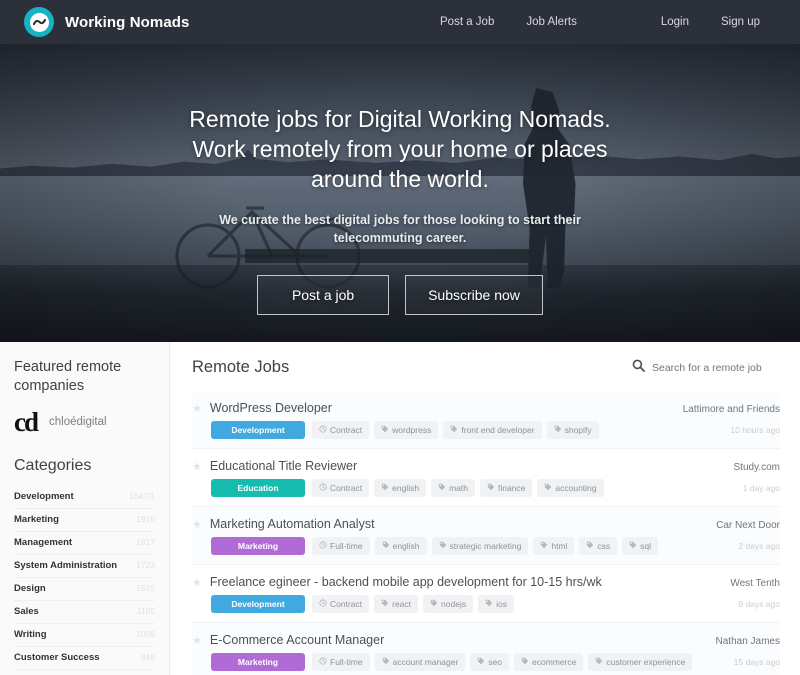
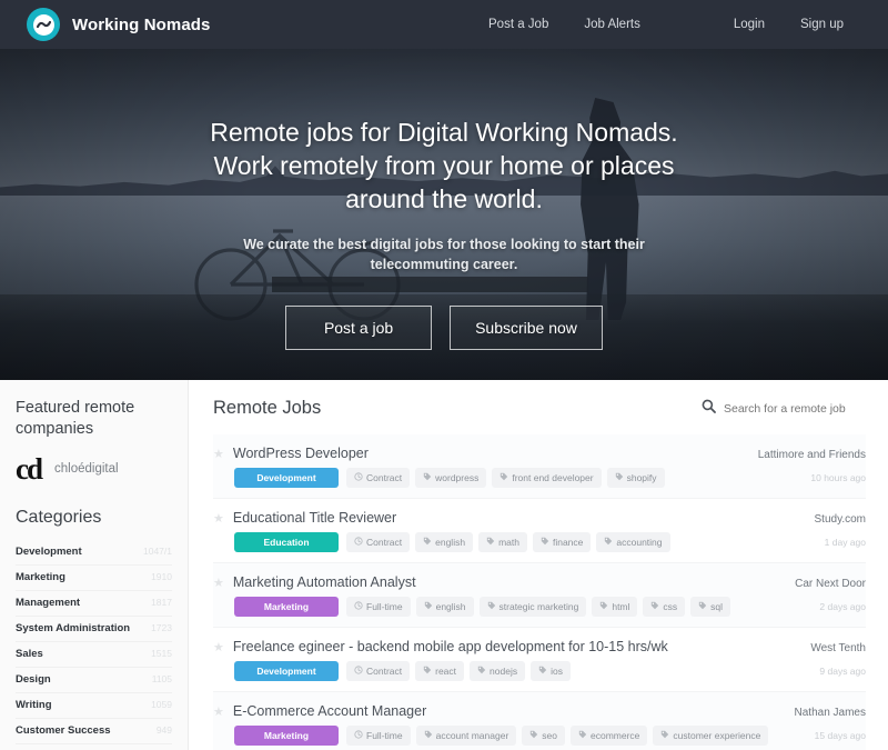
  Working Nomads
  Post a Job
  Job Alerts
  Login
  Sign up
  Remote jobs for Digital Working Nomads. Work remotely from your home or places around the world.
  We curate the best digital jobs for those looking to start their telecommuting career.
  Post a job
  Subscribe now
  Featured remote companies
  cd
  chloédigital
  Categories
  Development
  1047/1
  Marketing
  1910
  Management
  1817
  System Administration
  1723
- Design
+ Sales
  1515
- Sales
+ Design
  1105
  Writing
  1059
  Customer Success
  949
  Remote Jobs
  Search for a remote job
  ★
  WordPress Developer
  Lattimore and Friends
  Development
  Contract
  wordpress
  front end developer
  shopify
  10 hours ago
  ★
  Educational Title Reviewer
  Study.com
  Education
  Contract
  english
  math
  finance
  accounting
  1 day ago
  ★
  Marketing Automation Analyst
  Car Next Door
  Marketing
  Full-time
  english
  strategic marketing
  html
  css
  sql
  2 days ago
  ★
  Freelance egineer - backend mobile app development for 10-15 hrs/wk
  West Tenth
  Development
  Contract
  react
  nodejs
  ios
  9 days ago
  ★
  E-Commerce Account Manager
  Nathan James
  Marketing
  Full-time
  account manager
  seo
  ecommerce
  customer experience
  15 days ago
